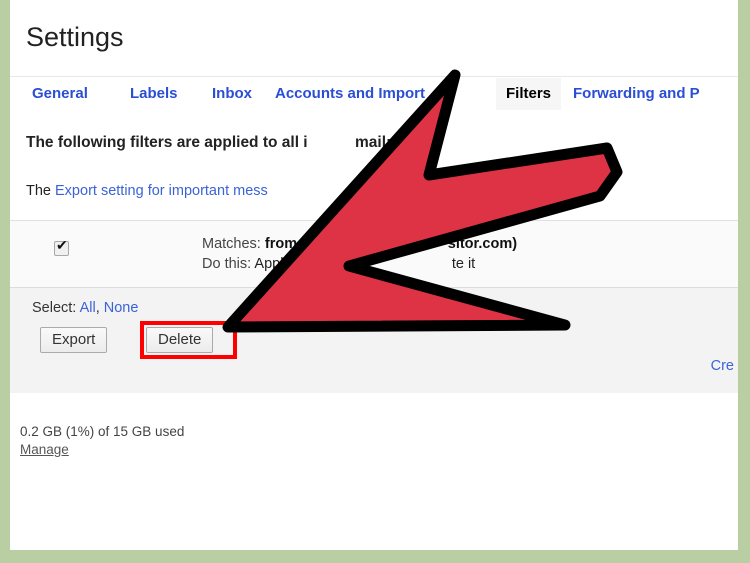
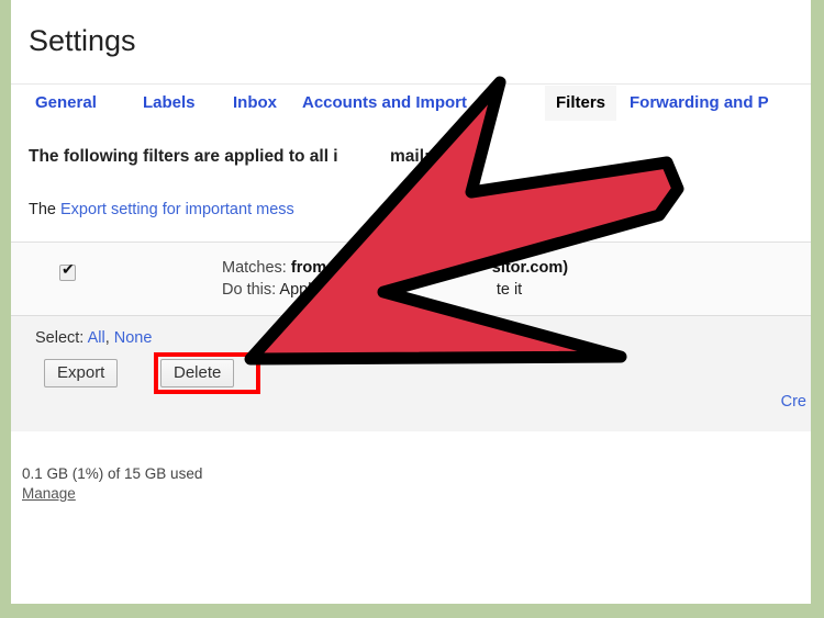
  Settings
  General
  Labels
  Inbox
  Accounts and Import
  Filters
  Forwarding and P
  The following filters are applied to all i mail
  The Export setting for important mess
  ✔
  Matches: from sitor.com)
  Do this: App te it
  Select: All, None
  Export
  Delete
  Cre
- 0.2 GB (1%) of 15 GB used
+ 0.1 GB (1%) of 15 GB used
  Manage
